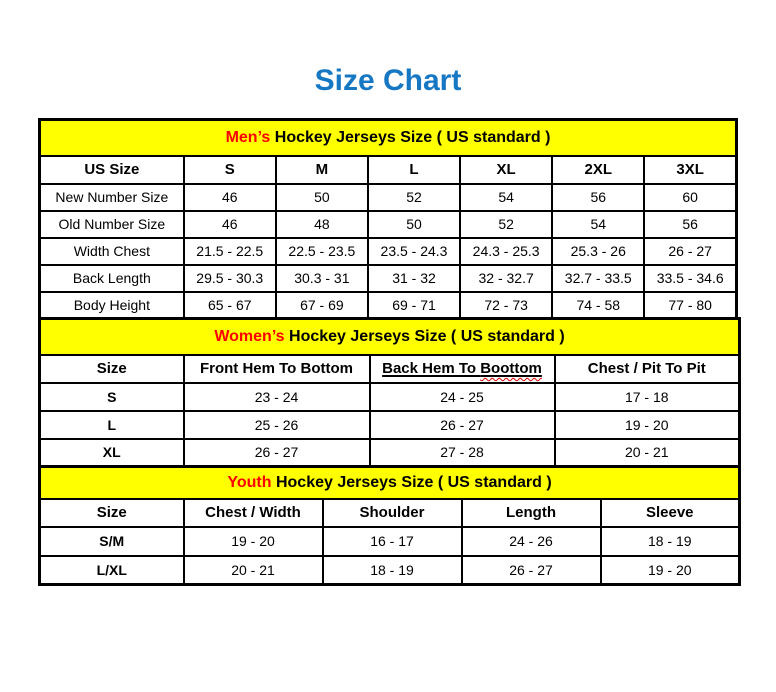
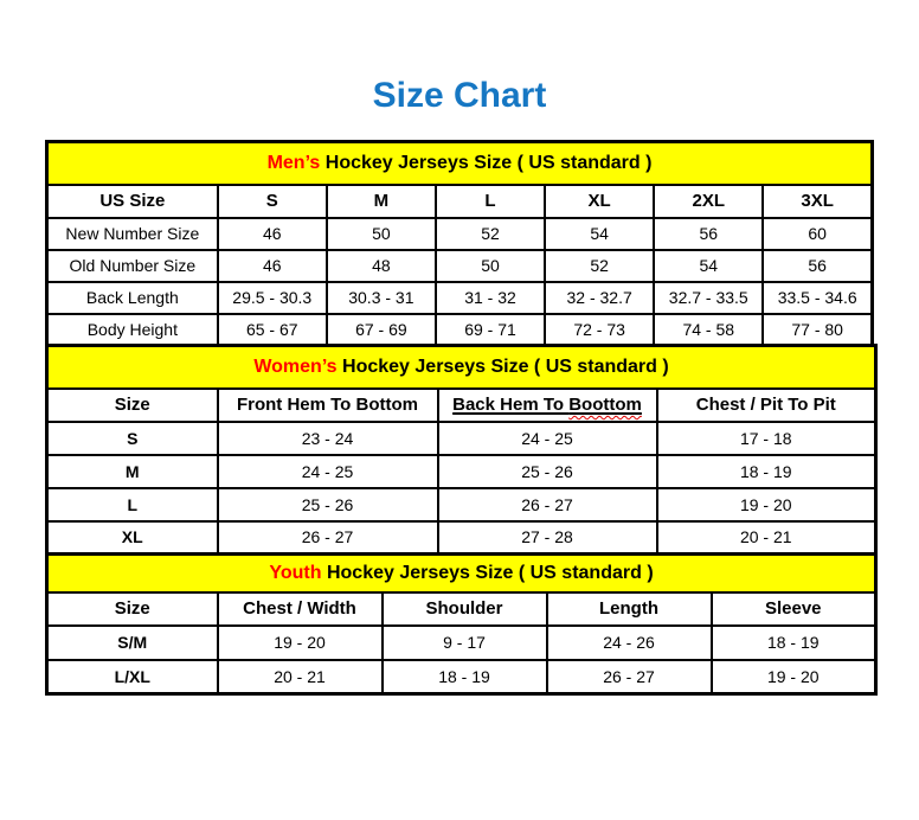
  Size Chart
  Men’s Hockey Jerseys Size ( US standard )
  US Size	S	M	L	XL	2XL	3XL
  New Number Size	46	50	52	54	56	60
  Old Number Size	46	48	50	52	54	56
- Width Chest	21.5 - 22.5	22.5 - 23.5	23.5 - 24.3	24.3 - 25.3	25.3 - 26	26 - 27
  Back Length	29.5 - 30.3	30.3 - 31	31 - 32	32 - 32.7	32.7 - 33.5	33.5 - 34.6
  Body Height	65 - 67	67 - 69	69 - 71	72 - 73	74 - 58	77 - 80
  Women’s Hockey Jerseys Size ( US standard )
  Size	Front Hem To Bottom	Back Hem To Boottom	Chest / Pit To Pit
  S	23 - 24	24 - 25	17 - 18
+ M	24 - 25	25 - 26	18 - 19
  L	25 - 26	26 - 27	19 - 20
  XL	26 - 27	27 - 28	20 - 21
  Youth Hockey Jerseys Size ( US standard )
  Size	Chest / Width	Shoulder	Length	Sleeve
- S/M	19 - 20	16 - 17	24 - 26	18 - 19
+ S/M	19 - 20	9 - 17	24 - 26	18 - 19
  L/XL	20 - 21	18 - 19	26 - 27	19 - 20
